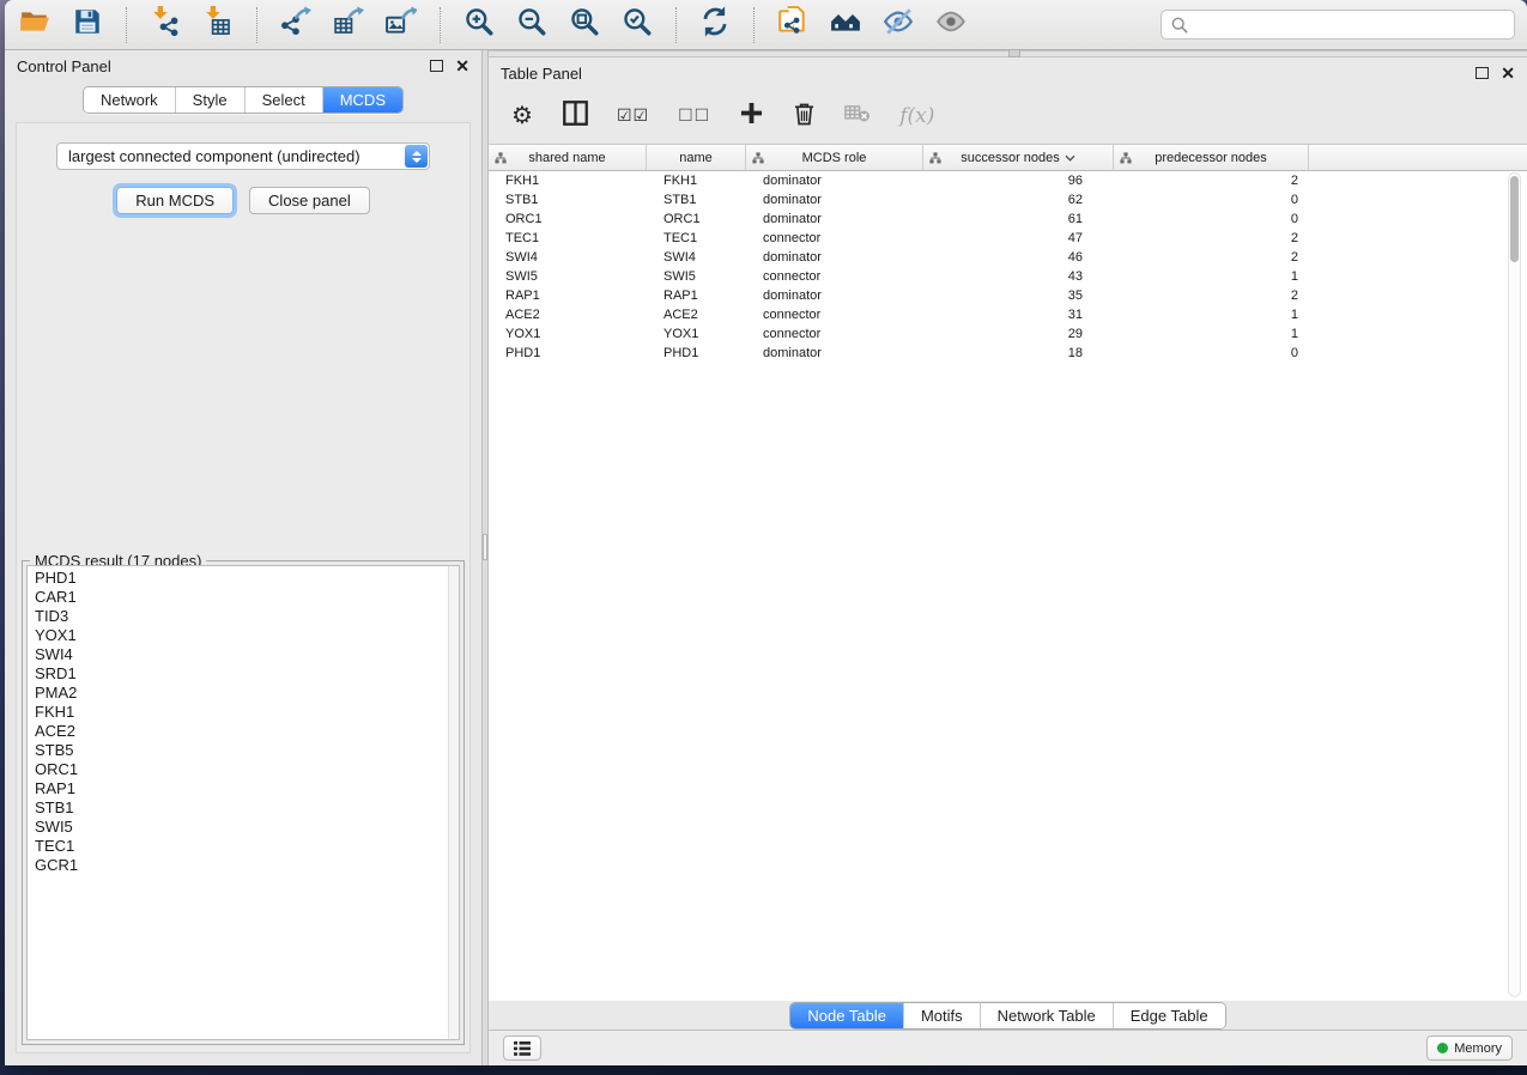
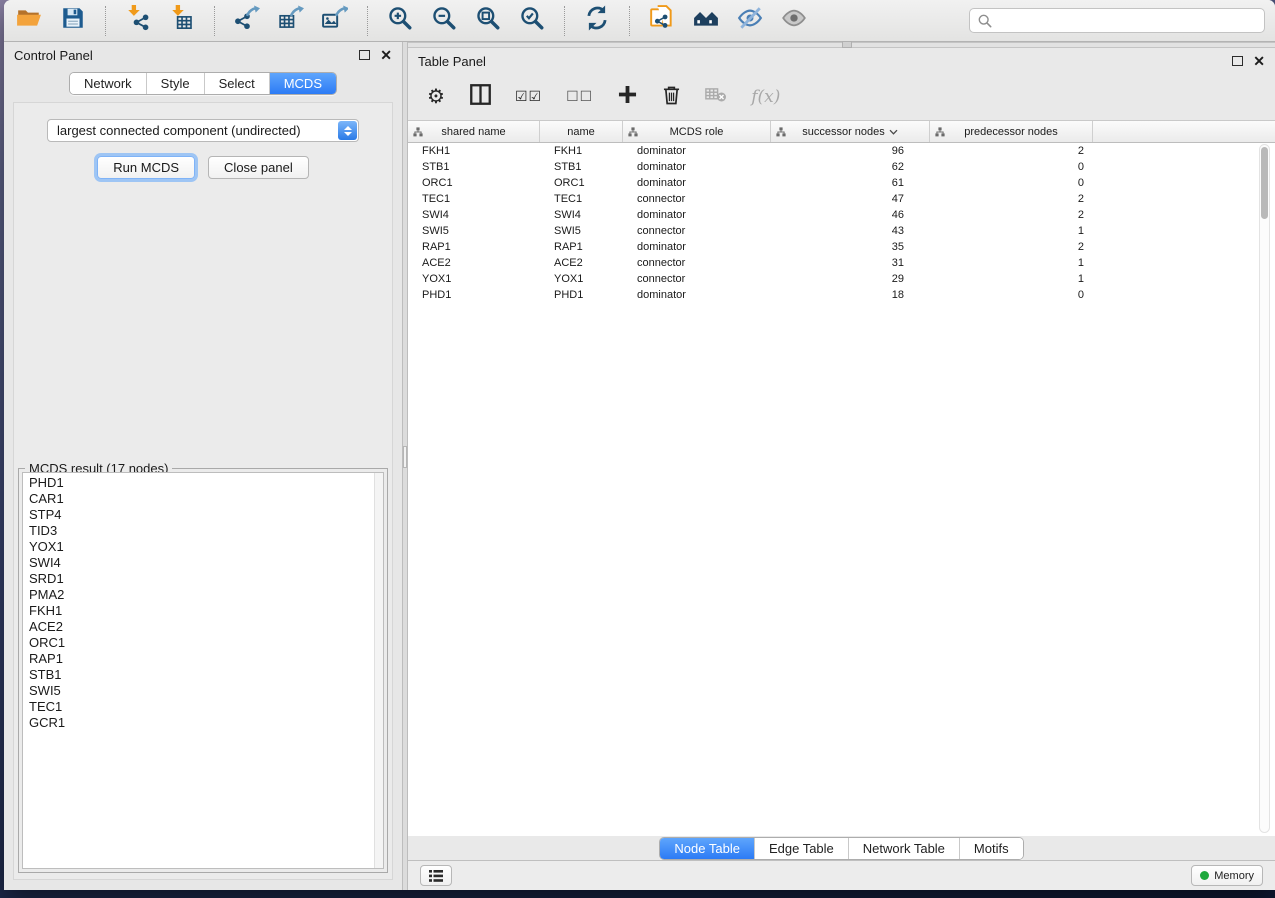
  Control Panel
  ✕
  Network
  Style
  Select
  MCDS
  largest connected component (undirected)
  Run MCDS
  Close panel
  MCDS result (17 nodes)
  PHD1
  CAR1
+ STP4
  TID3
  YOX1
  SWI4
  SRD1
  PMA2
  FKH1
  ACE2
- STB5
  ORC1
  RAP1
  STB1
  SWI5
  TEC1
  GCR1
  Table Panel
  ✕
  ⚙
  ☑☑
  ☐☐
  f(x)
  shared name
  name
  MCDS role
  successor nodes
  predecessor nodes
  FKH1
  FKH1
  dominator
  96
  2
  STB1
  STB1
  dominator
  62
  0
  ORC1
  ORC1
  dominator
  61
  0
  TEC1
  TEC1
  connector
  47
  2
  SWI4
  SWI4
  dominator
  46
  2
  SWI5
  SWI5
  connector
  43
  1
  RAP1
  RAP1
  dominator
  35
  2
  ACE2
  ACE2
  connector
  31
  1
  YOX1
  YOX1
  connector
  29
  1
  PHD1
  PHD1
  dominator
  18
  0
  Node Table
- Motifs
+ Edge Table
  Network Table
- Edge Table
+ Motifs
  Memory
